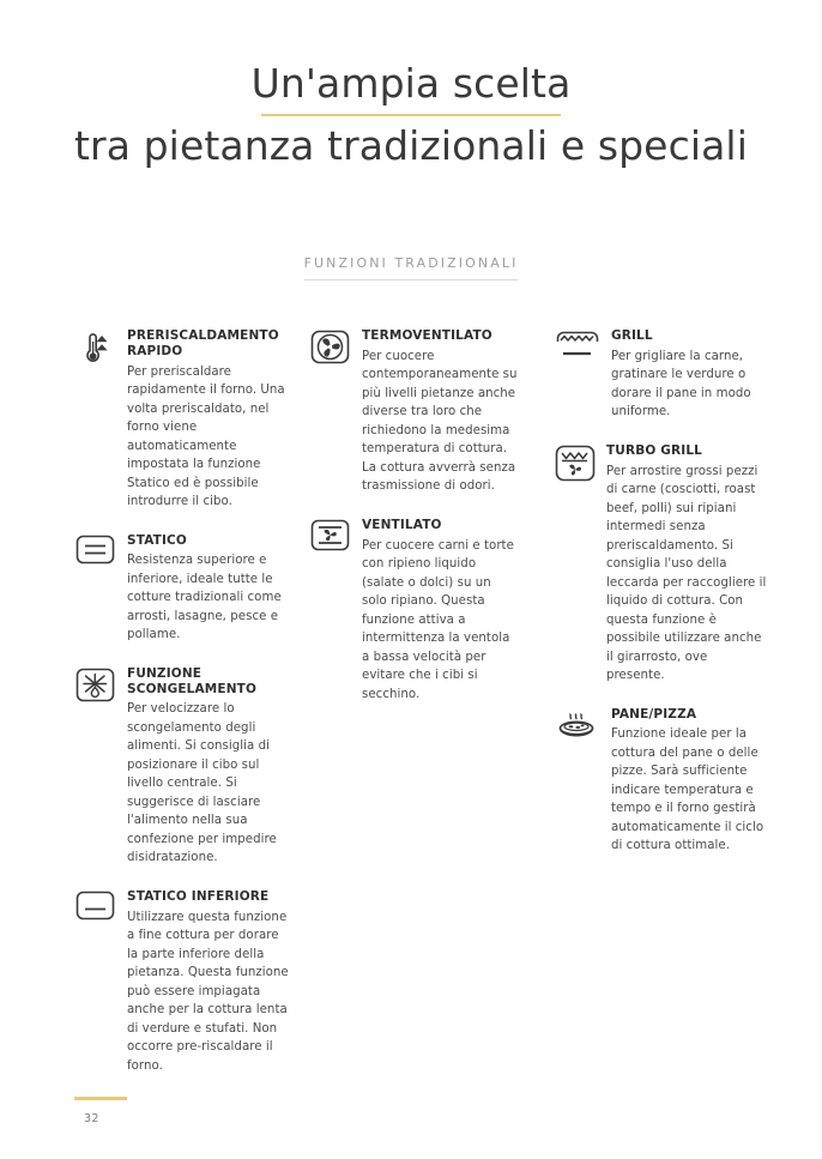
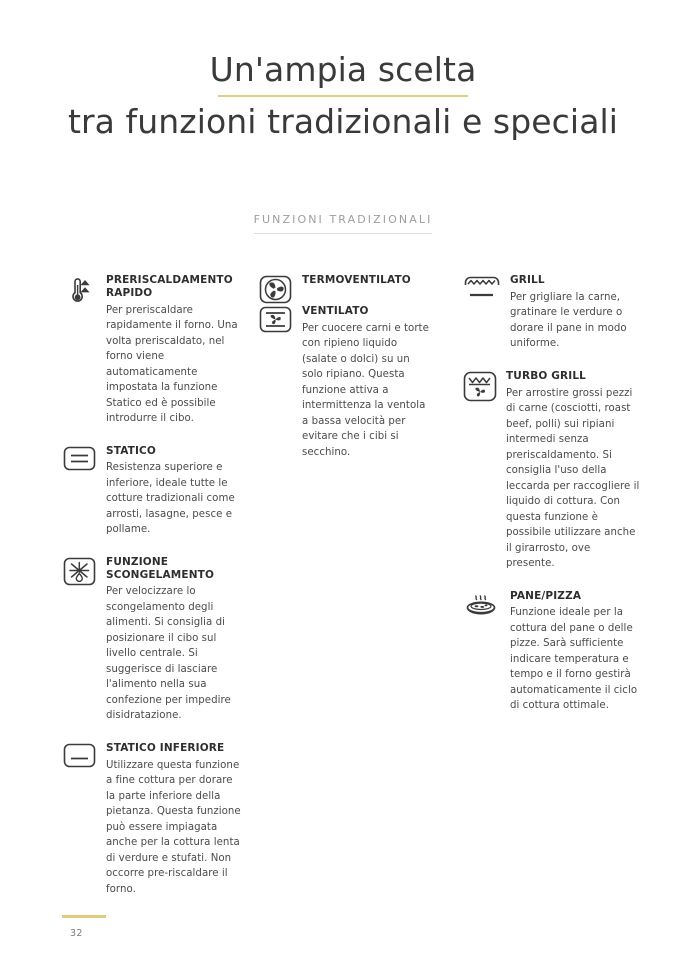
  Un'ampia scelta
- tra pietanza tradizionali e speciali
+ tra funzioni tradizionali e speciali
  FUNZIONI TRADIZIONALI
  PRERISCALDAMENTO RAPIDO
  Per preriscaldare rapidamente il forno. Una volta preriscaldato, nel forno viene automaticamente impostata la funzione Statico ed è possibile introdurre il cibo.
  STATICO
  Resistenza superiore e inferiore, ideale tutte le cotture tradizionali come arrosti, lasagne, pesce e pollame.
  FUNZIONE SCONGELAMENTO
  Per velocizzare lo scongelamento degli alimenti. Si consiglia di posizionare il cibo sul livello centrale. Si suggerisce di lasciare l'alimento nella sua confezione per impedire disidratazione.
  STATICO INFERIORE
  Utilizzare questa funzione a fine cottura per dorare la parte inferiore della pietanza. Questa funzione può essere impiagata anche per la cottura lenta di verdure e stufati. Non occorre pre-riscaldare il forno.
  TERMOVENTILATO
- Per cuocere contemporaneamente su più livelli pietanze anche diverse tra loro che richiedono la medesima temperatura di cottura. La cottura avverrà senza trasmissione di odori.
  VENTILATO
  Per cuocere carni e torte con ripieno liquido (salate o dolci) su un solo ripiano. Questa funzione attiva a intermittenza la ventola a bassa velocità per evitare che i cibi si secchino.
  GRILL
  Per grigliare la carne, gratinare le verdure o dorare il pane in modo uniforme.
  TURBO GRILL
  Per arrostire grossi pezzi di carne (cosciotti, roast beef, polli) sui ripiani intermedi senza preriscaldamento. Si consiglia l'uso della leccarda per raccogliere il liquido di cottura. Con questa funzione è possibile utilizzare anche il girarrosto, ove presente.
  PANE/PIZZA
  Funzione ideale per la cottura del pane o delle pizze. Sarà sufficiente indicare temperatura e tempo e il forno gestirà automaticamente il ciclo di cottura ottimale.
  32
